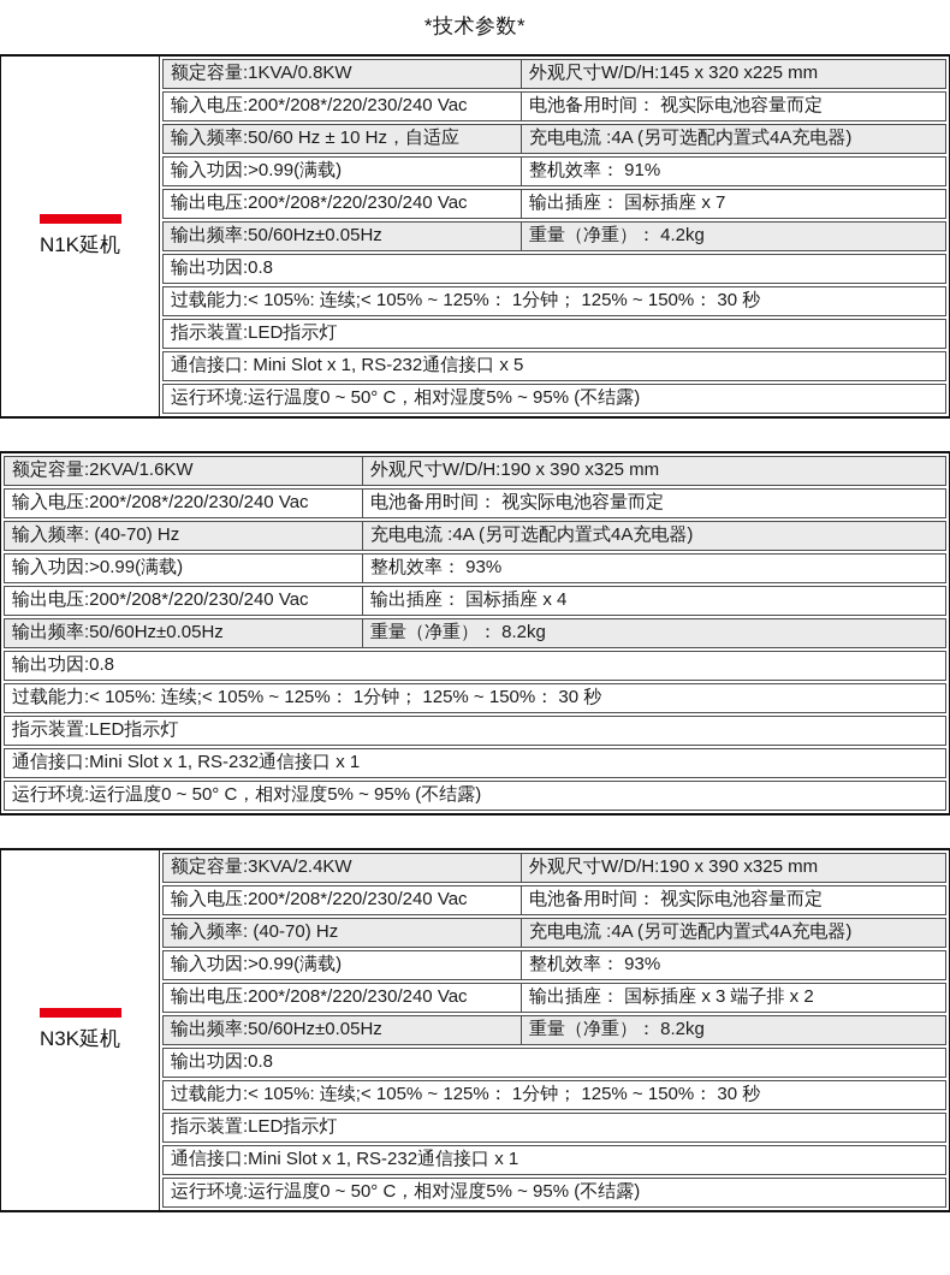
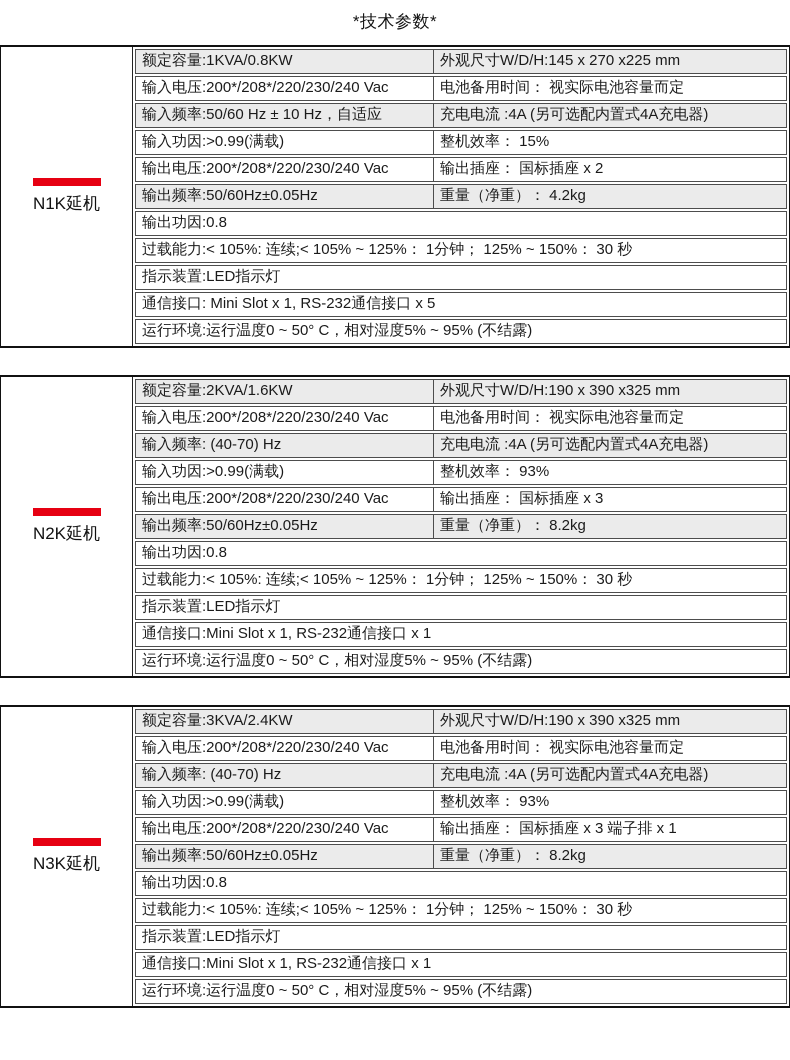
  *技术参数*
  N1K延机
  额定容量:1KVA/0.8KW
- 外观尺寸W/D/H:145 x 320 x225 mm
+ 外观尺寸W/D/H:145 x 270 x225 mm
  输入电压:200*/208*/220/230/240 Vac
  电池备用时间： 视实际电池容量而定
  输入频率:50/60 Hz ± 10 Hz，自适应
  充电电流 :4A (另可选配内置式4A充电器)
  输入功因:>0.99(满载)
- 整机效率： 91%
+ 整机效率： 15%
  输出电压:200*/208*/220/230/240 Vac
- 输出插座： 国标插座 x 7
+ 输出插座： 国标插座 x 2
  输出频率:50/60Hz±0.05Hz
  重量（净重）： 4.2kg
  输出功因:0.8
  过载能力:< 105%: 连续;< 105% ~ 125%： 1分钟； 125% ~ 150%： 30 秒
  指示装置:LED指示灯
  通信接口: Mini Slot x 1, RS-232通信接口 x 5
  运行环境:运行温度0 ~ 50° C，相对湿度5% ~ 95% (不结露)
+ N2K延机
  额定容量:2KVA/1.6KW
  外观尺寸W/D/H:190 x 390 x325 mm
  输入电压:200*/208*/220/230/240 Vac
  电池备用时间： 视实际电池容量而定
  输入频率: (40-70) Hz
  充电电流 :4A (另可选配内置式4A充电器)
  输入功因:>0.99(满载)
  整机效率： 93%
  输出电压:200*/208*/220/230/240 Vac
- 输出插座： 国标插座 x 4
+ 输出插座： 国标插座 x 3
  输出频率:50/60Hz±0.05Hz
  重量（净重）： 8.2kg
  输出功因:0.8
  过载能力:< 105%: 连续;< 105% ~ 125%： 1分钟； 125% ~ 150%： 30 秒
  指示装置:LED指示灯
  通信接口:Mini Slot x 1, RS-232通信接口 x 1
  运行环境:运行温度0 ~ 50° C，相对湿度5% ~ 95% (不结露)
  N3K延机
  额定容量:3KVA/2.4KW
  外观尺寸W/D/H:190 x 390 x325 mm
  输入电压:200*/208*/220/230/240 Vac
  电池备用时间： 视实际电池容量而定
  输入频率: (40-70) Hz
  充电电流 :4A (另可选配内置式4A充电器)
  输入功因:>0.99(满载)
  整机效率： 93%
  输出电压:200*/208*/220/230/240 Vac
- 输出插座： 国标插座 x 3 端子排 x 2
+ 输出插座： 国标插座 x 3 端子排 x 1
  输出频率:50/60Hz±0.05Hz
  重量（净重）： 8.2kg
  输出功因:0.8
  过载能力:< 105%: 连续;< 105% ~ 125%： 1分钟； 125% ~ 150%： 30 秒
  指示装置:LED指示灯
  通信接口:Mini Slot x 1, RS-232通信接口 x 1
  运行环境:运行温度0 ~ 50° C，相对湿度5% ~ 95% (不结露)
